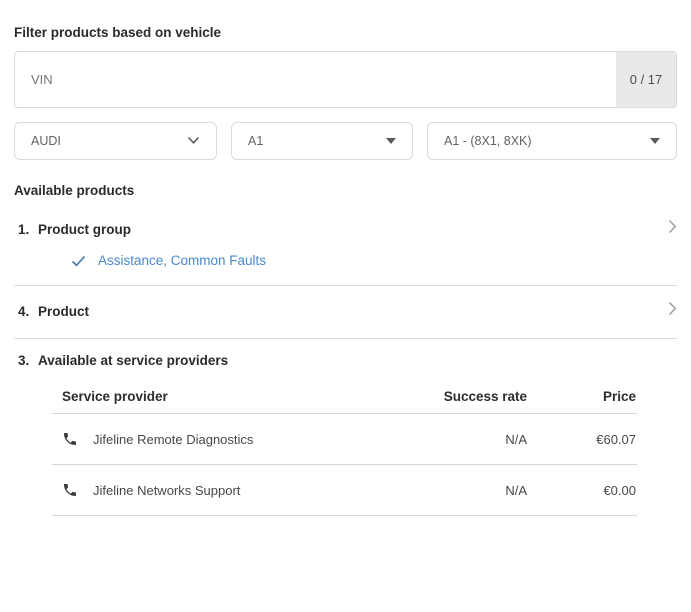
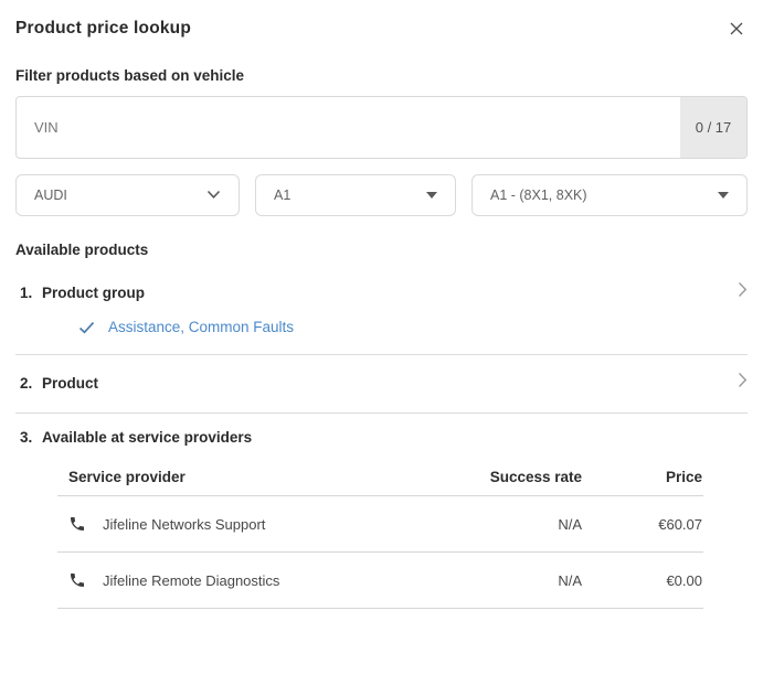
+ Product price lookup
  Filter products based on vehicle
  VIN
  0 / 17
  AUDI
  A1
  A1 - (8X1, 8XK)
  Available products
  1.
  Product group
  Assistance, Common Faults
- 4.
+ 2.
  Product
  3.
  Available at service providers
  Service provider
  Success rate
  Price
- Jifeline Remote Diagnostics
+ Jifeline Networks Support
  N/A
  €60.07
- Jifeline Networks Support
+ Jifeline Remote Diagnostics
  N/A
  €0.00
